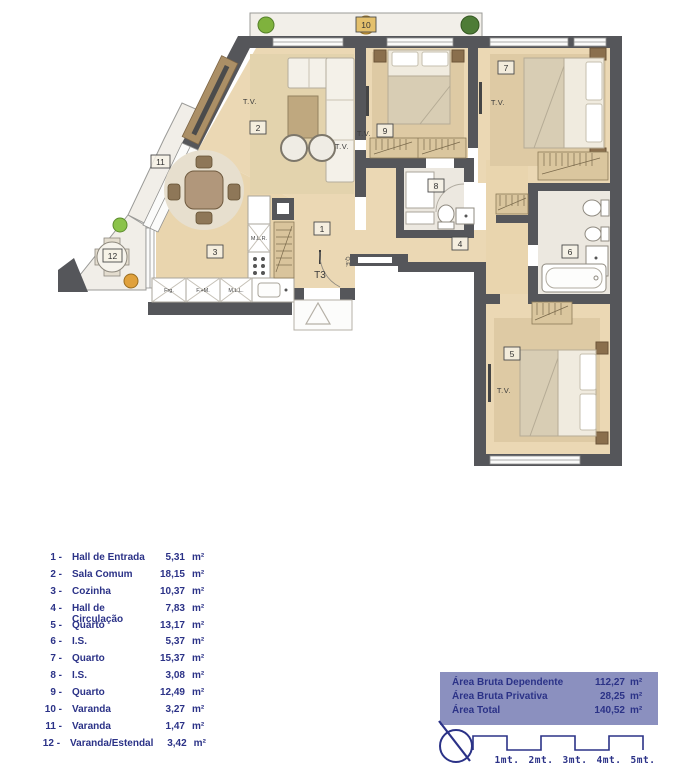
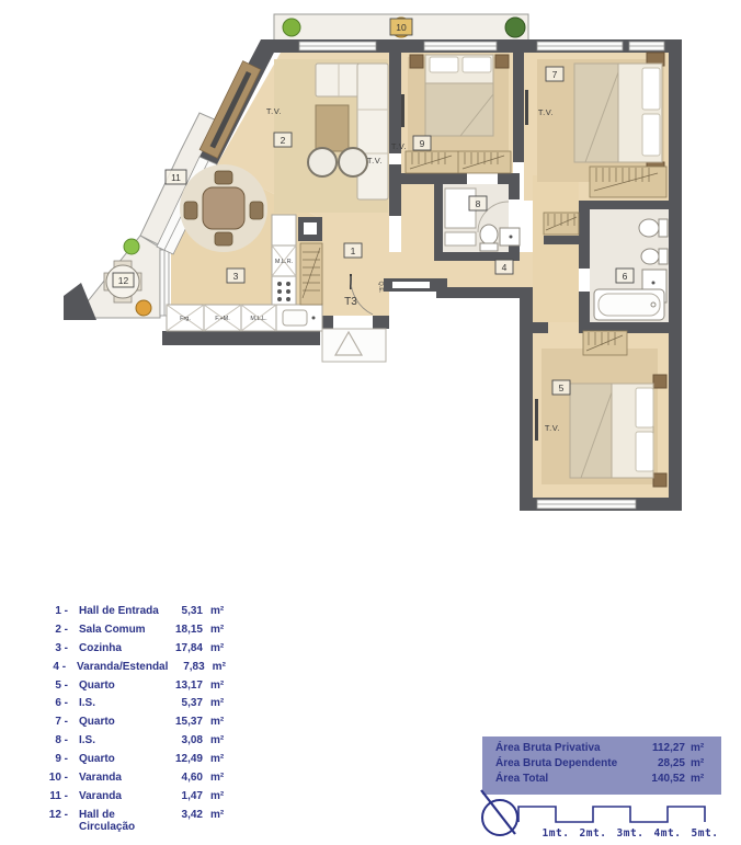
  1
  2
  3
  4
  5
  6
  7
  8
  9
  10
  11
  12
  T.V.
  T.V.
  T.V.
  T.V.
  T.V.
  T3
  1 -
  Hall de Entrada
  5,31
  m²
  2 -
  Sala Comum
  18,15
  m²
  3 -
  Cozinha
- 10,37
+ 17,84
  m²
  4 -
- Hall de Circulação
+ Varanda/Estendal
  7,83
  m²
  5 -
  Quarto
  13,17
  m²
  6 -
  I.S.
  5,37
  m²
  7 -
  Quarto
  15,37
  m²
  8 -
  I.S.
  3,08
  m²
  9 -
  Quarto
  12,49
  m²
  10 -
  Varanda
- 3,27
+ 4,60
  m²
  11 -
  Varanda
  1,47
  m²
  12 -
- Varanda/Estendal
+ Hall de Circulação
  3,42
  m²
- Área Bruta Dependente
+ Área Bruta Privativa
  112,27
  m²
- Área Bruta Privativa
+ Área Bruta Dependente
  28,25
  m²
  Área Total
  140,52
  m²
  1mt.
  2mt.
  3mt.
  4mt.
  5mt.
